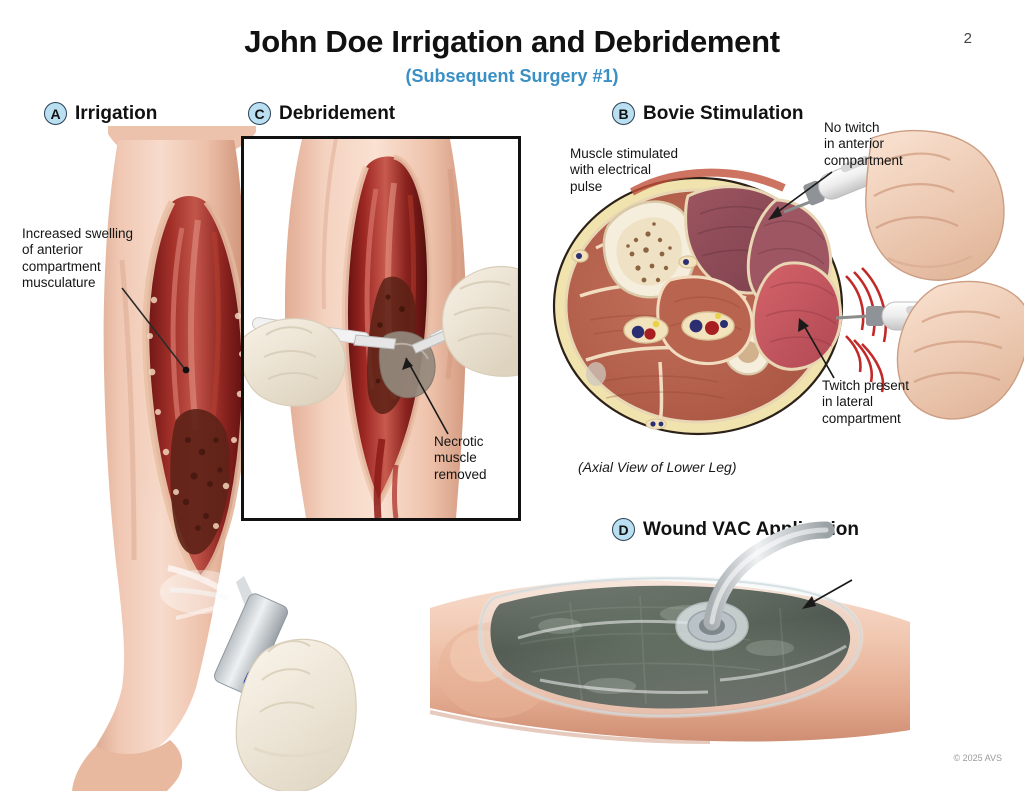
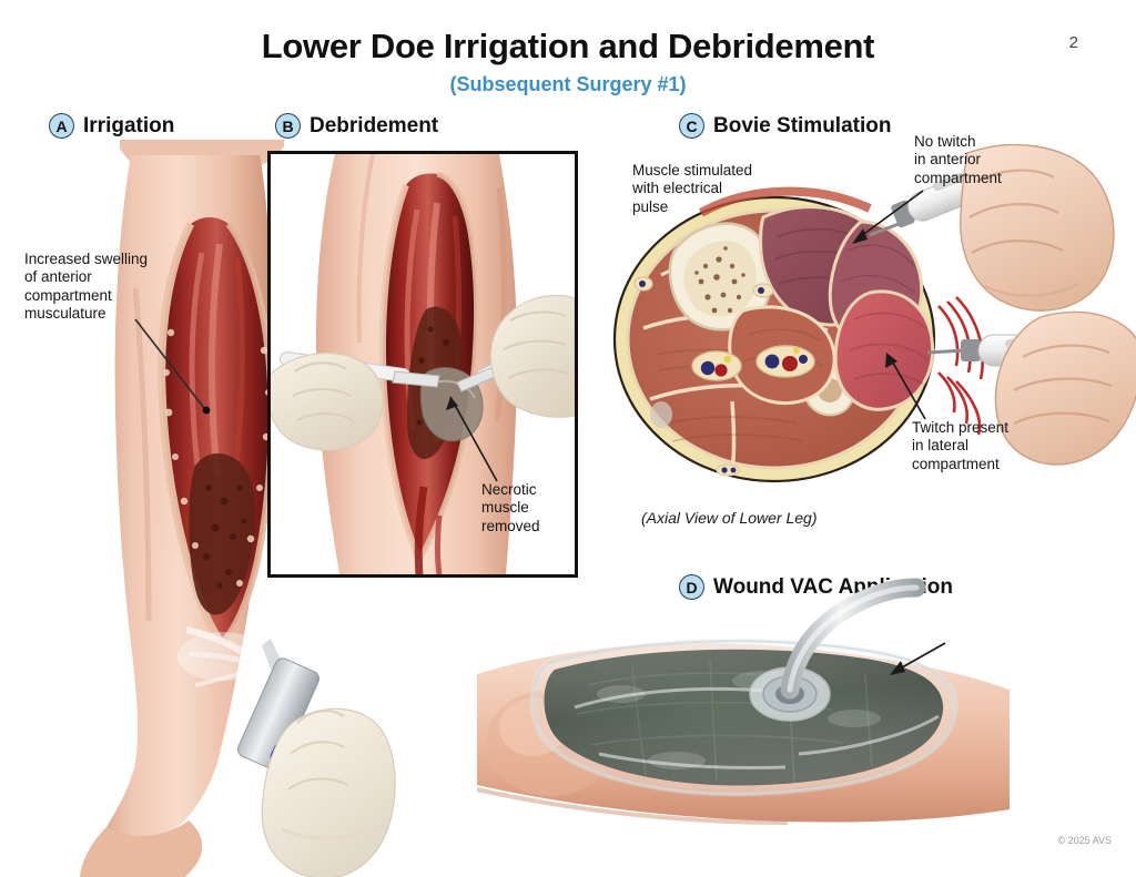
- John Doe Irrigation and Debridement
+ Lower Doe Irrigation and Debridement
  (Subsequent Surgery #1)
  2
  © 2025 AVS
  A
  Irrigation
  Increased swelling
  of anterior
  compartment
  musculature
- C
+ B
  Debridement
  Necrotic
  muscle
  removed
- B
+ C
  Bovie Stimulation
  Muscle stimulated
  with electrical
  pulse
  No twitch
  in anterior
  compartment
  Twitch present
  in lateral
  compartment
  (Axial View of Lower Leg)
  D
